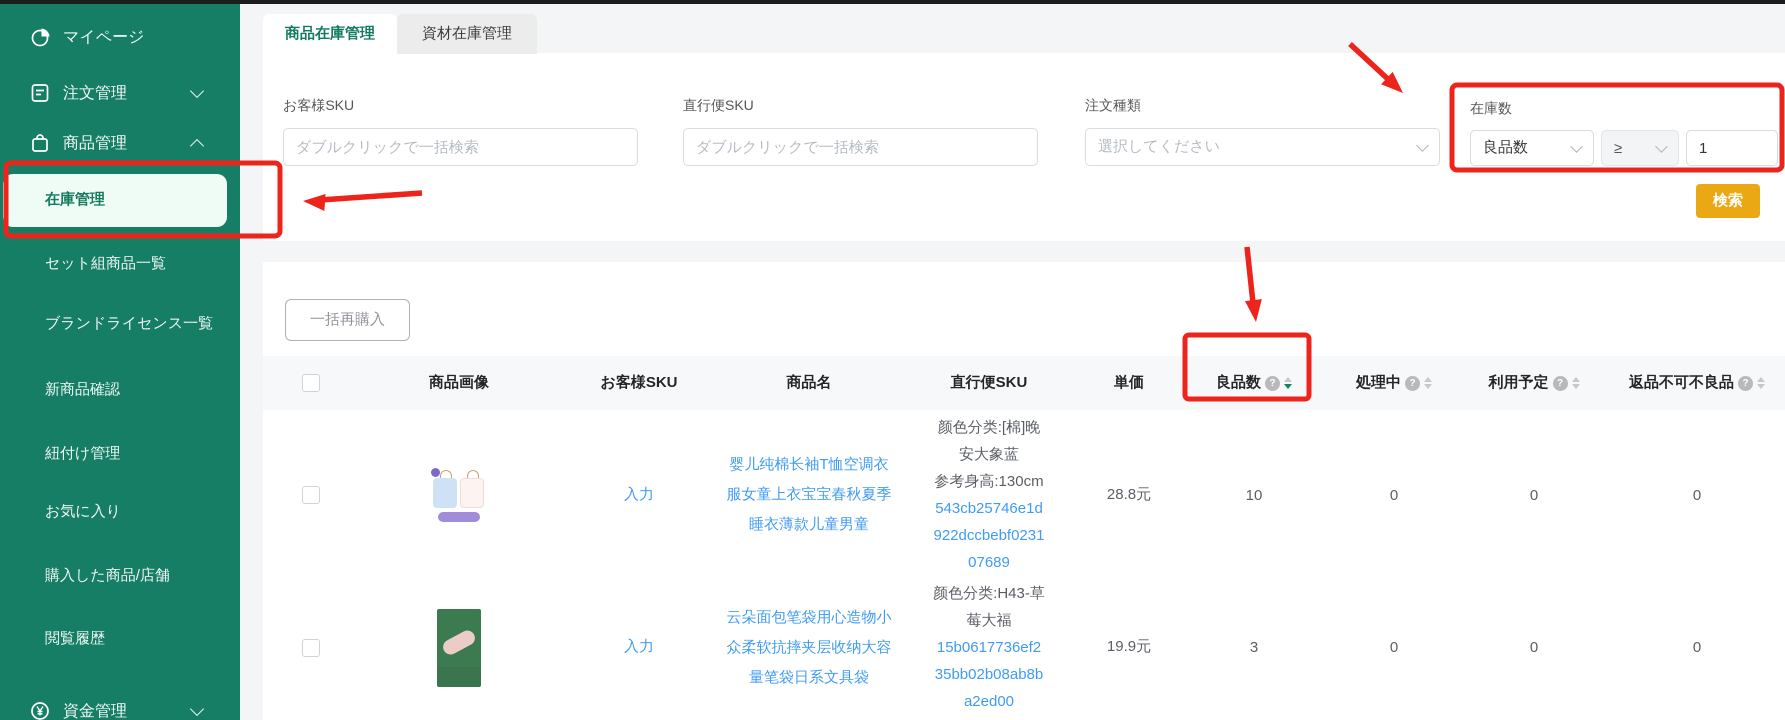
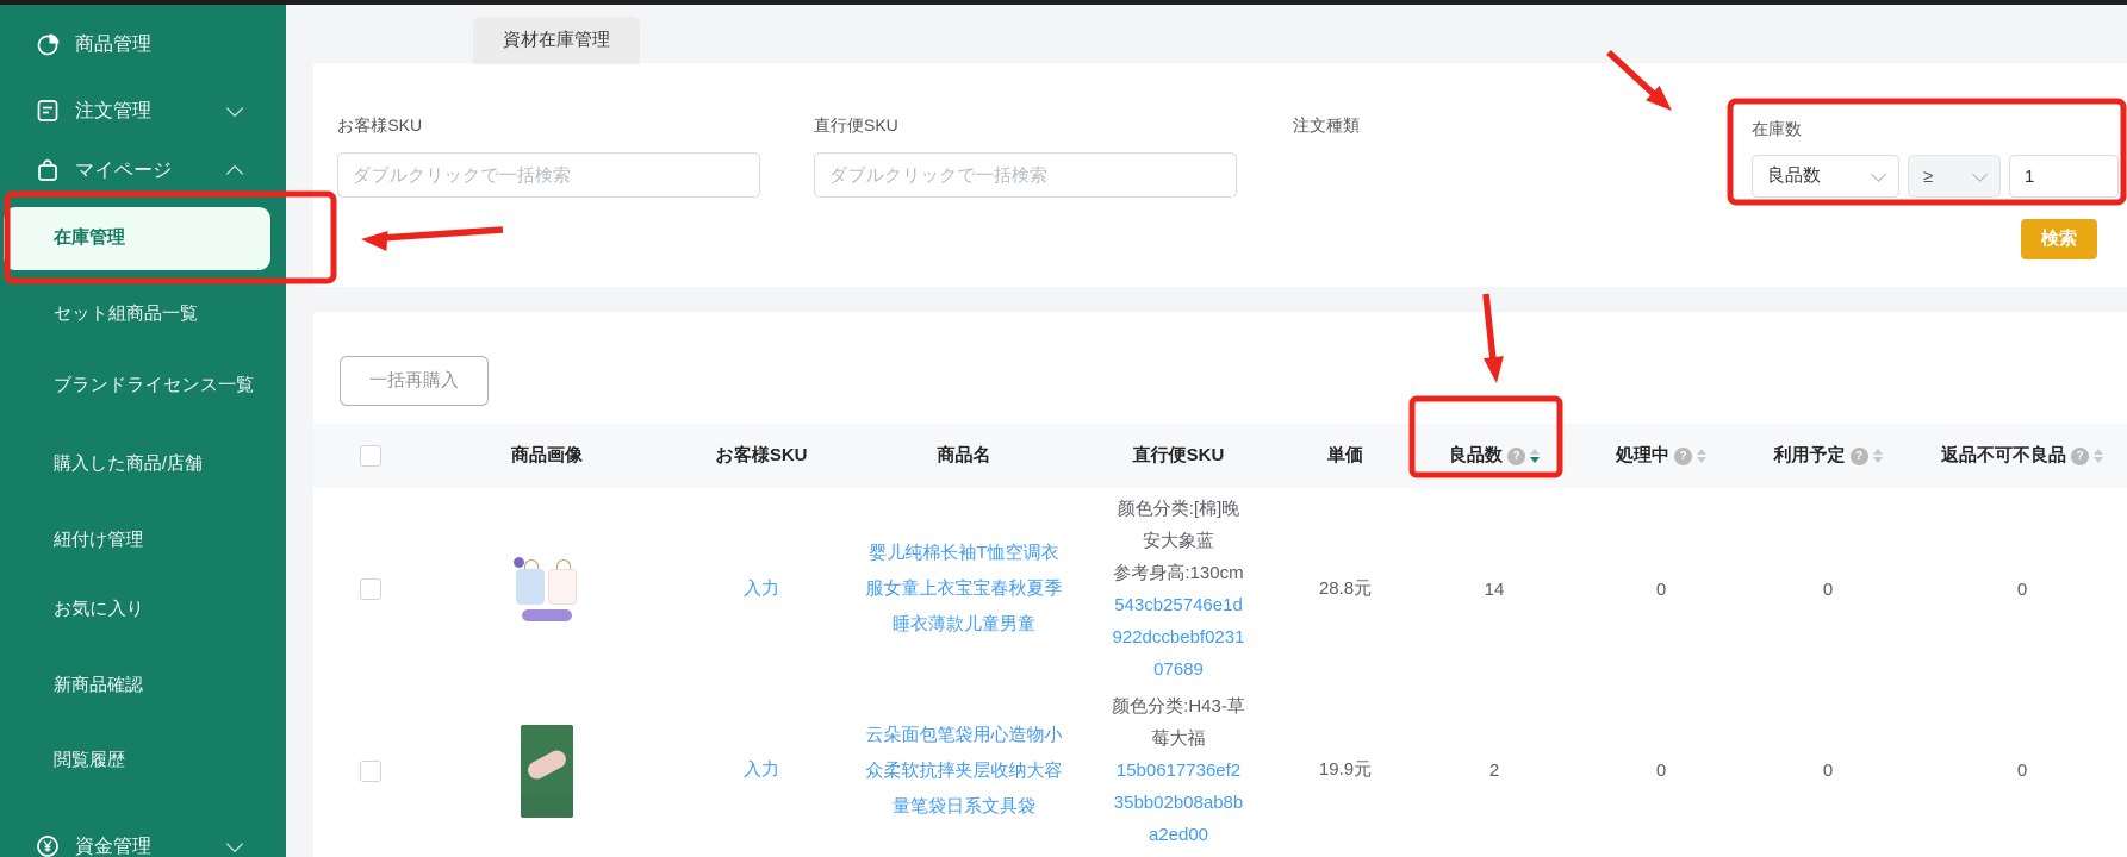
- マイページ
+ 商品管理
  注文管理
- 商品管理
+ マイページ
  在庫管理
  セット組商品一覧
  ブランドライセンス一覧
- 新商品確認
+ 購入した商品/店舗
  紐付け管理
  お気に入り
- 購入した商品/店舗
+ 新商品確認
  閲覧履歴
  資金管理
- 商品在庫管理
  資材在庫管理
  お客様SKU
  ダブルクリックで一括検索
  直行便SKU
  ダブルクリックで一括検索
  注文種類
- 選択してください
  在庫数
  良品数
  ≥
  1
  検索
  一括再購入
  商品画像
  お客様SKU
  商品名
  直行便SKU
  単価
  良品数
  ?
  処理中
  ?
  利用予定
  ?
  返品不可不良品
  ?
  入力
  婴儿纯棉长袖T恤空调衣
  服女童上衣宝宝春秋夏季
  睡衣薄款儿童男童
  颜色分类:[棉]晚
  安大象蓝
  参考身高:130cm
  543cb25746e1d
  922dccbebf0231
  07689
  28.8元
- 10
+ 14
  0
  0
  0
  入力
  云朵面包笔袋用心造物小
  众柔软抗摔夹层收纳大容
  量笔袋日系文具袋
  颜色分类:H43-草
  莓大福
  15b0617736ef2
  35bb02b08ab8b
  a2ed00
  19.9元
- 3
+ 2
  0
  0
  0
